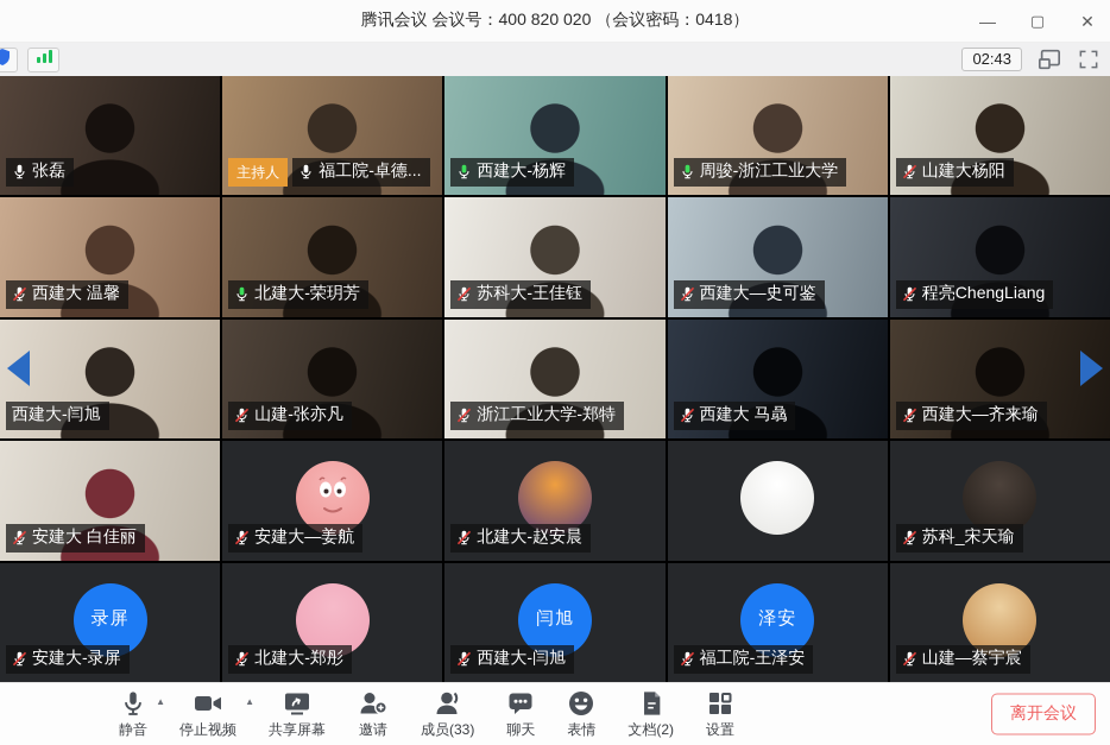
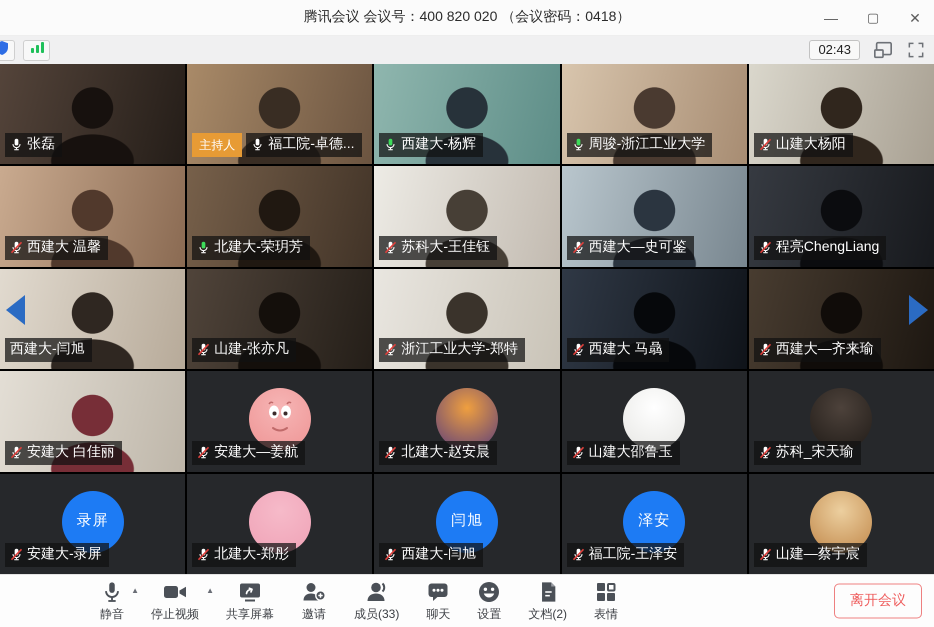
  腾讯会议 会议号：400 820 020 （会议密码：0418）
  —
  ▢
  ✕
  02:43
  张磊
  主持人
  福工院-卓德...
  西建大-杨辉
  周骏-浙江工业大学
  山建大杨阳
  西建大 温馨
  北建大-荣玥芳
  苏科大-王佳钰
  西建大—史可鉴
  程亮ChengLiang
  西建大-闫旭
  山建-张亦凡
  浙江工业大学-郑特
  西建大 马骉
  西建大—齐来瑜
  安建大 白佳丽
  安建大—姜航
  北建大-赵安晨
+ 山建大邵鲁玉
  苏科_宋天瑜
  录屏
  安建大-录屏
  北建大-郑彤
  闫旭
  西建大-闫旭
  泽安
  福工院-王泽安
  山建—蔡宇宸
  ▲
  静音
  ▲
  停止视频
  共享屏幕
  邀请
  成员(33)
  聊天
- 表情
+ 设置
  文档(2)
- 设置
+ 表情
  离开会议
